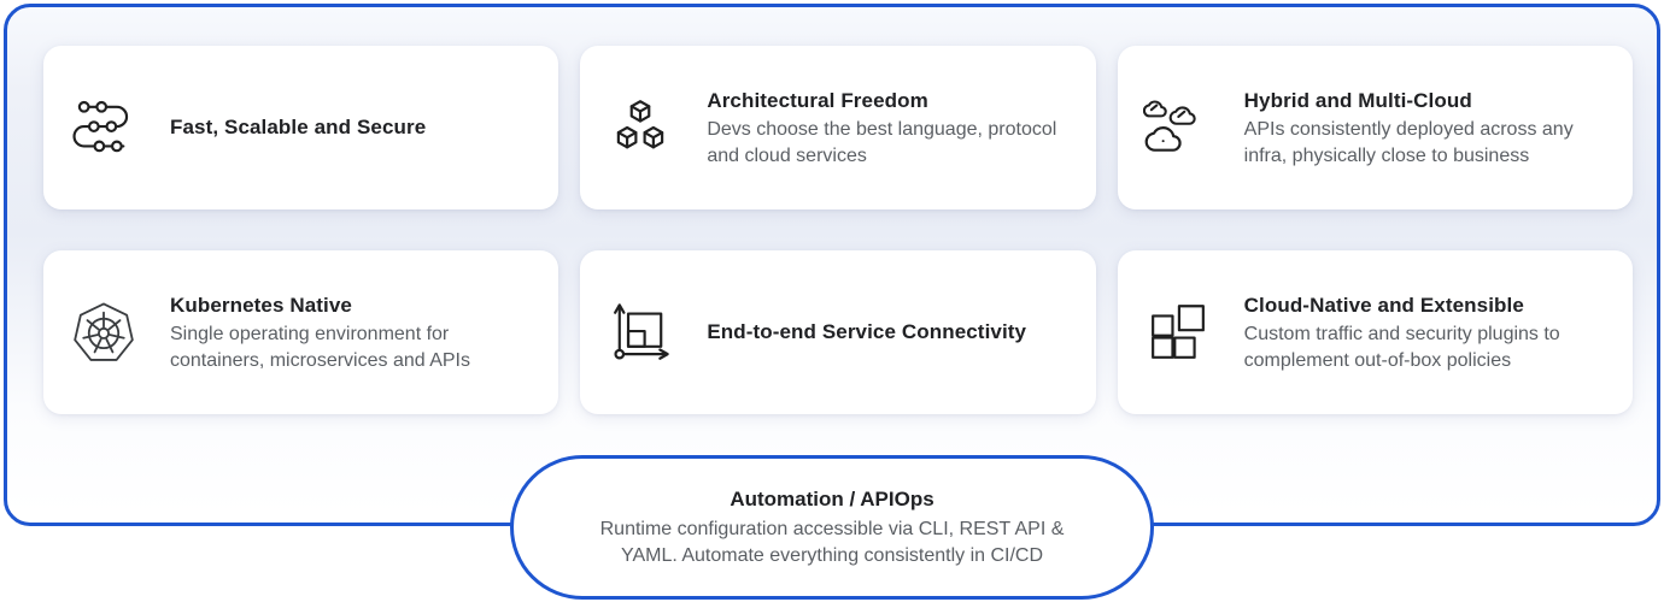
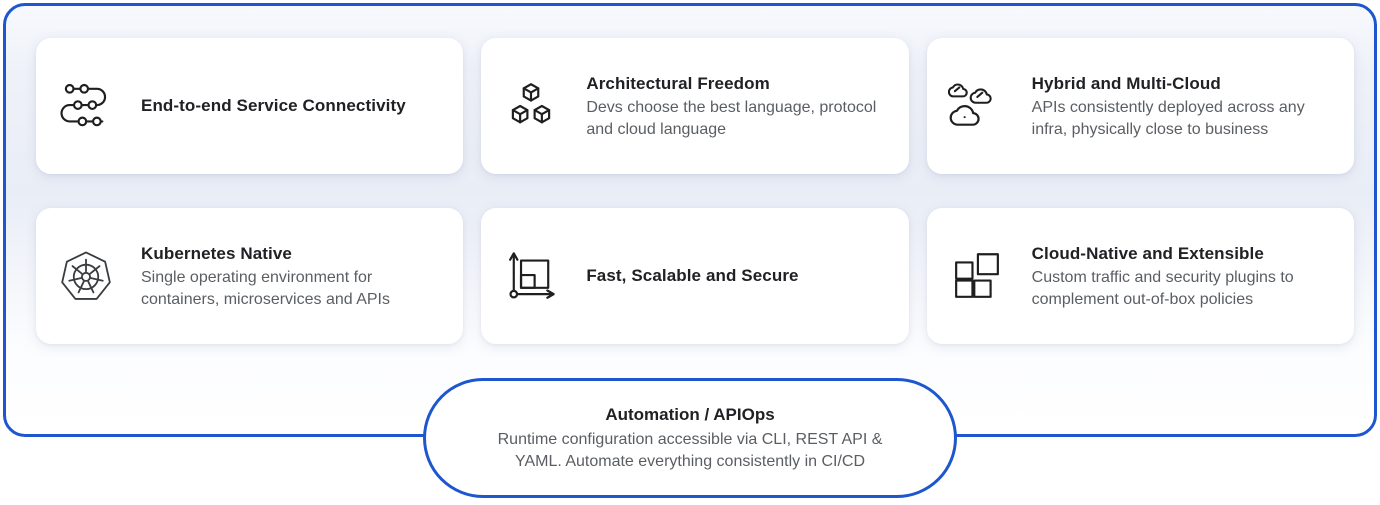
- Fast, Scalable and Secure
+ End-to-end Service Connectivity
  Architectural Freedom
- Devs choose the best language, protocol and cloud services
+ Devs choose the best language, protocol and cloud language
  Hybrid and Multi-Cloud
  APIs consistently deployed across any infra, physically close to business
  Kubernetes Native
  Single operating environment for containers, microservices and APIs
- End-to-end Service Connectivity
+ Fast, Scalable and Secure
  Cloud-Native and Extensible
  Custom traffic and security plugins to complement out-of-box policies
  Automation / APIOps
  Runtime configuration accessible via CLI, REST API & YAML. Automate everything consistently in CI/CD
